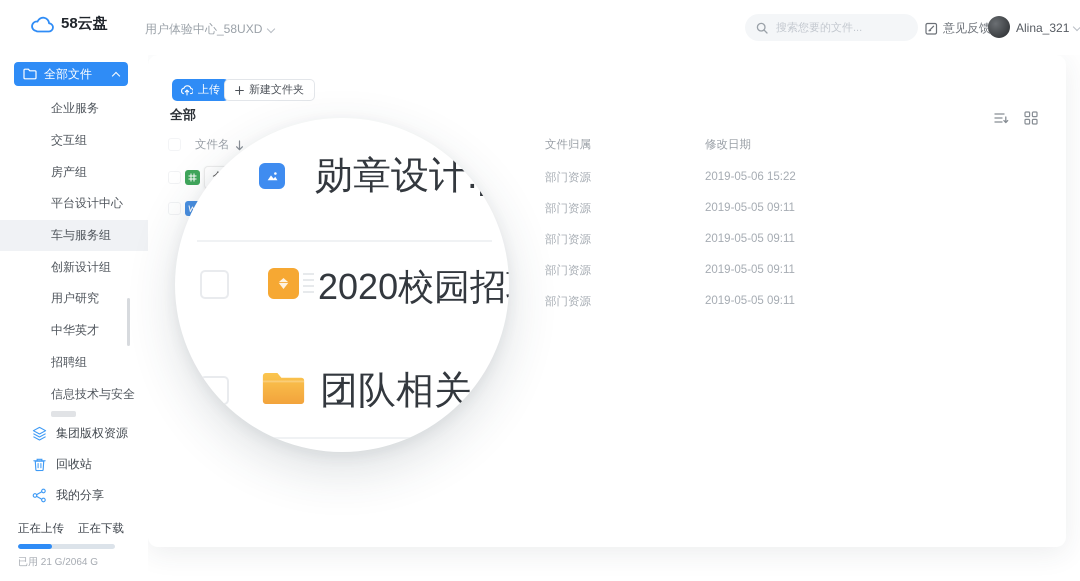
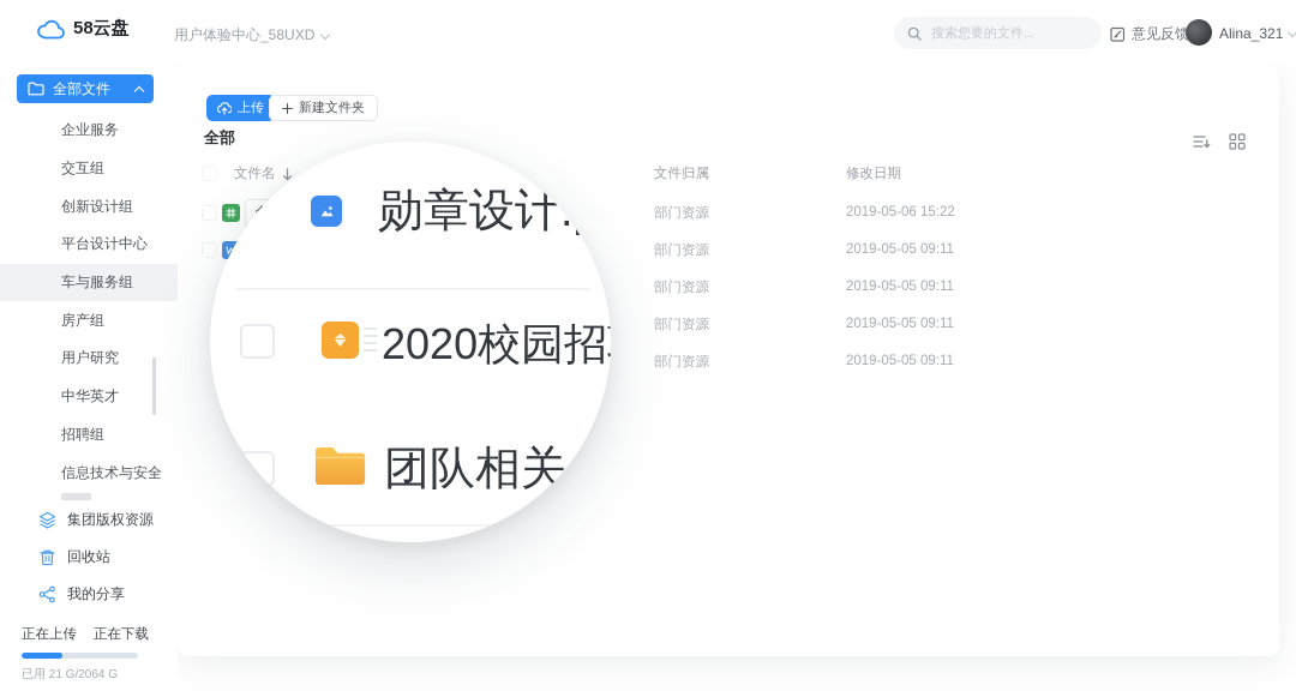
  58云盘
  用户体验中心_58UXD
  搜索您要的文件...
  意见反馈
  Alina_321
  全部文件
  企业服务
  交互组
- 房产组
+ 创新设计组
  平台设计中心
  车与服务组
- 创新设计组
+ 房产组
  用户研究
  中华英才
  招聘组
  信息技术与安全
  集团版权资源
  回收站
  我的分享
  正在上传
  正在下载
  已用 21 G/2064 G
  上传
  新建文件夹
  全部
  文件名
  文件归属
  修改日期
  部门资源
  2019-05-06 15:22
  部门资源
  2019-05-05 09:11
  部门资源
  2019-05-05 09:11
  部门资源
  2019-05-05 09:11
  部门资源
  2019-05-05 09:11
  勋章设计.ps
  2020校园招
  团队相关
